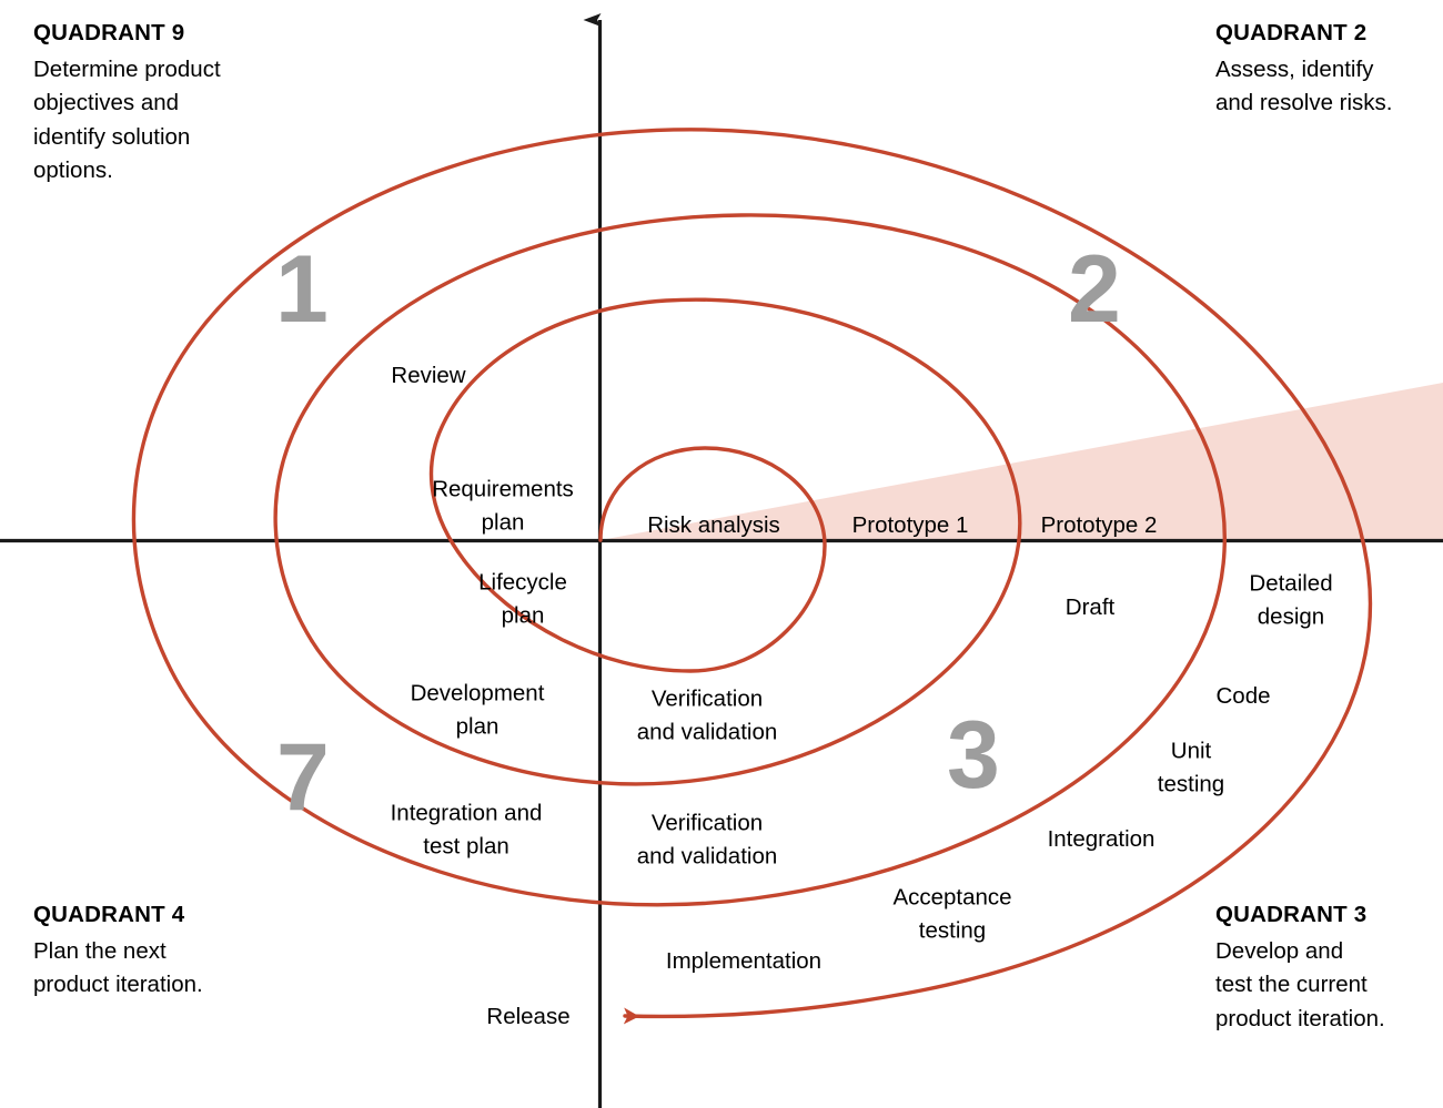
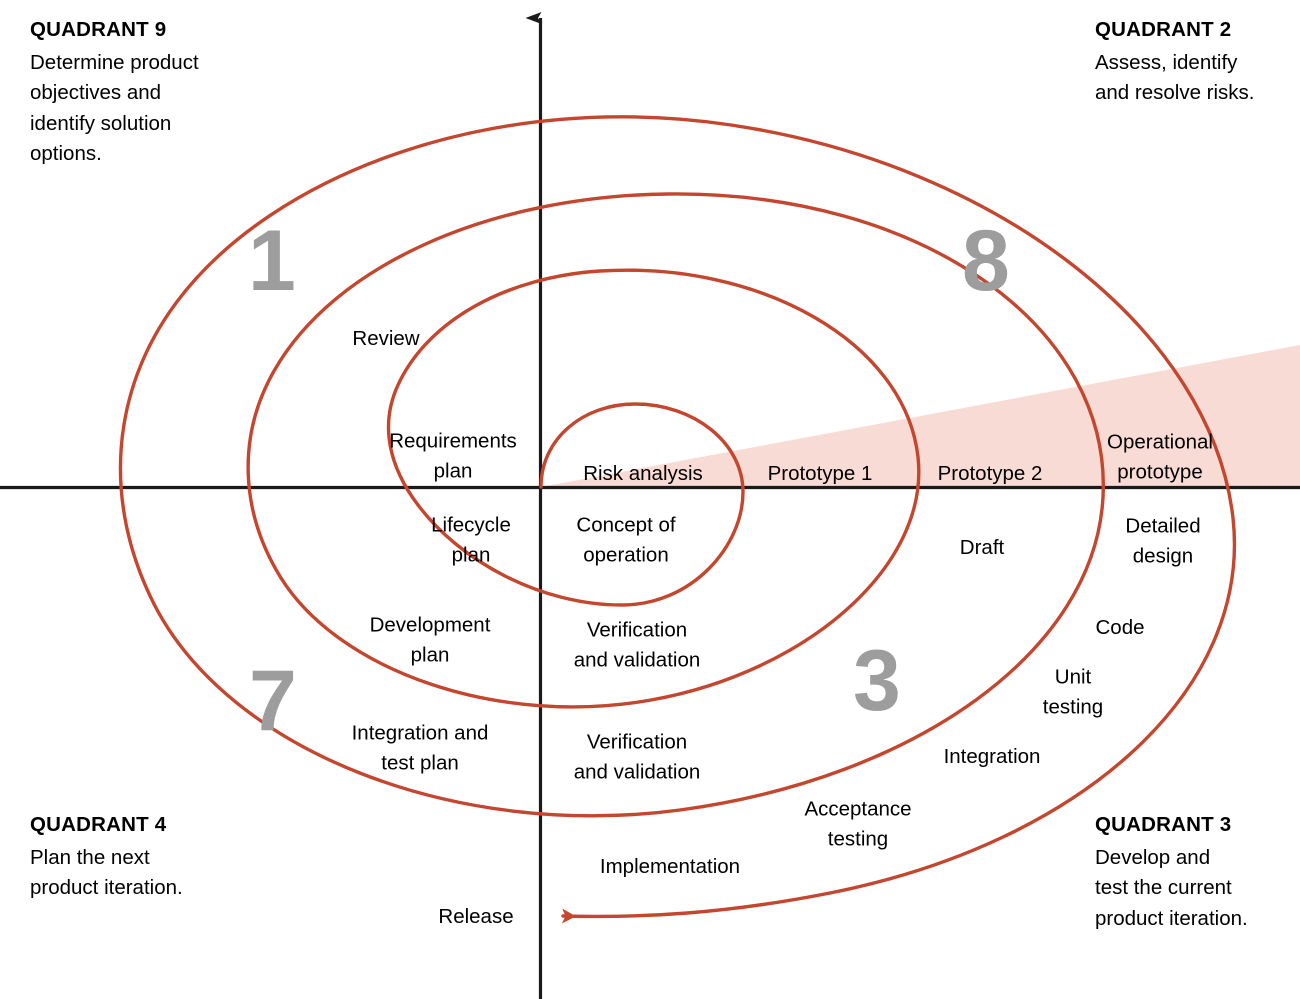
  QUADRANT 9
  Determine product
  objectives and
  identify solution
  options.
  QUADRANT 2
  Assess, identify
  and resolve risks.
  QUADRANT 3
  Develop and
  test the current
  product iteration.
  QUADRANT 4
  Plan the next
  product iteration.
  1
- 2
+ 8
  3
  7
  Review
  Requirements
  plan
  Lifecycle
  plan
  Development
  plan
  Integration and
  test plan
  Risk analysis
  Prototype 1
  Prototype 2
+ Operational
+ prototype
+ Concept of
+ operation
  Draft
  Detailed
  design
  Verification
  and validation
  Verification
  and validation
  Code
  Unit
  testing
  Integration
  Acceptance
  testing
  Implementation
  Release
